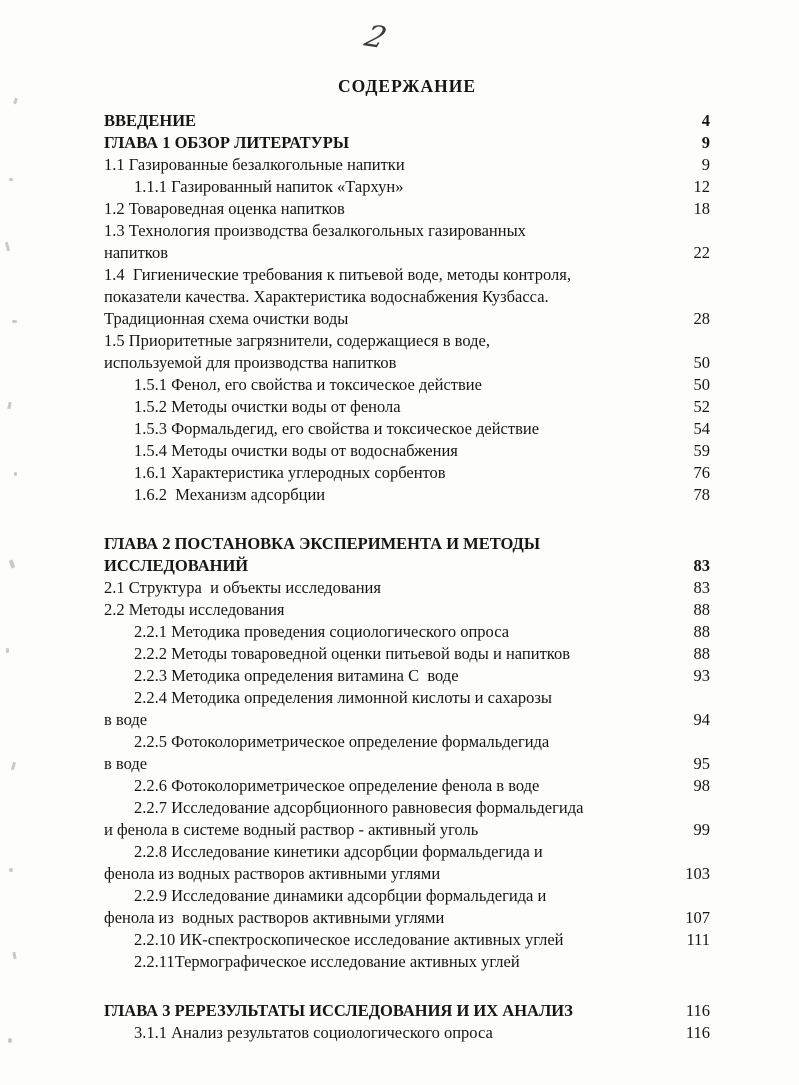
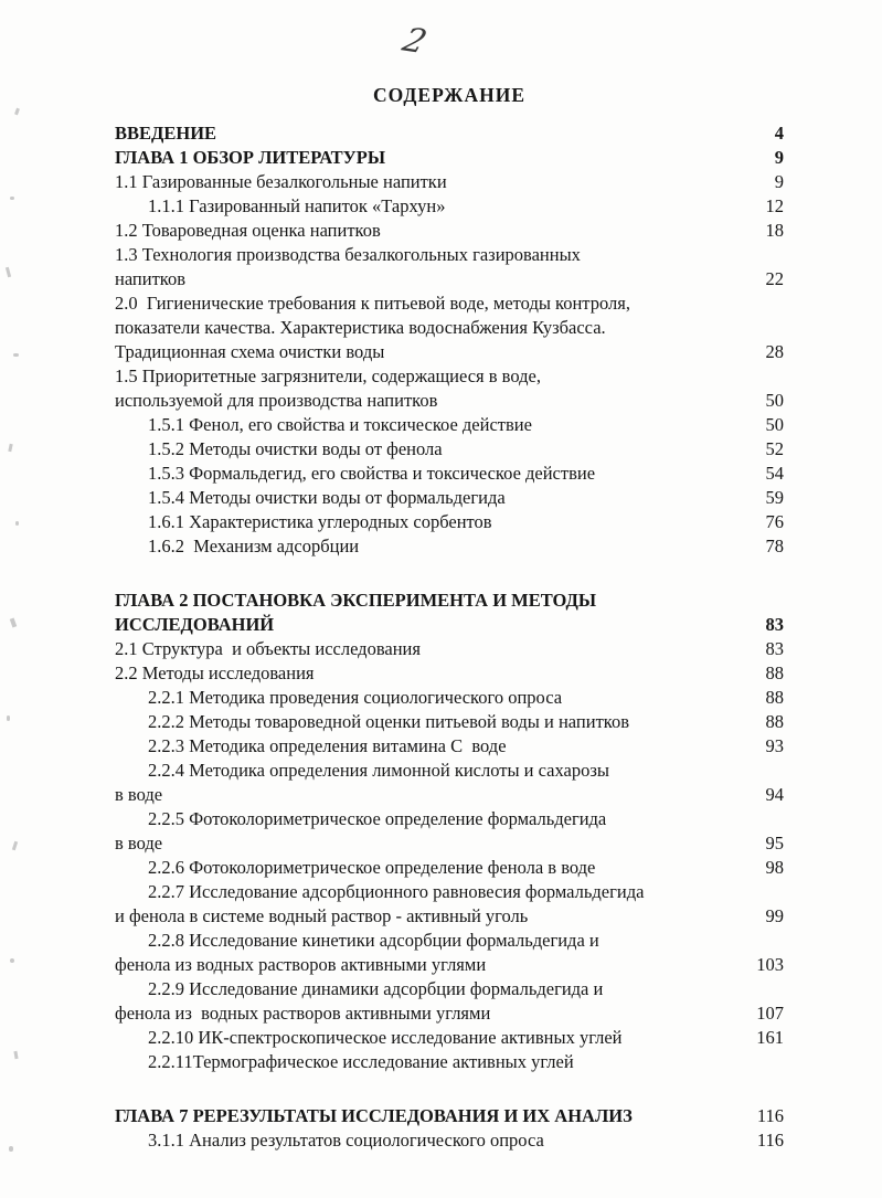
  СОДЕРЖАНИЕ
  ВВЕДЕНИЕ
  4
  ГЛАВА 1 ОБЗОР ЛИТЕРАТУРЫ
  9
  1.1 Газированные безалкогольные напитки
  9
  1.1.1 Газированный напиток «Тархун»
  12
  1.2 Товароведная оценка напитков
  18
  1.3 Технология производства безалкогольных газированных
  напитков
  22
- 1.4 Гигиенические требования к питьевой воде, методы контроля,
+ 2.0 Гигиенические требования к питьевой воде, методы контроля,
  показатели качества. Характеристика водоснабжения Кузбасса.
  Традиционная схема очистки воды
  28
  1.5 Приоритетные загрязнители, содержащиеся в воде,
  используемой для производства напитков
  50
  1.5.1 Фенол, его свойства и токсическое действие
  50
  1.5.2 Методы очистки воды от фенола
  52
  1.5.3 Формальдегид, его свойства и токсическое действие
  54
- 1.5.4 Методы очистки воды от водоснабжения
+ 1.5.4 Методы очистки воды от формальдегида
  59
  1.6.1 Характеристика углеродных сорбентов
  76
  1.6.2 Механизм адсорбции
  78
  ГЛАВА 2 ПОСТАНОВКА ЭКСПЕРИМЕНТА И МЕТОДЫ
  ИССЛЕДОВАНИЙ
  83
  2.1 Структура и объекты исследования
  83
  2.2 Методы исследования
  88
  2.2.1 Методика проведения социологического опроса
  88
  2.2.2 Методы товароведной оценки питьевой воды и напитков
  88
  2.2.3 Методика определения витамина С воде
  93
  2.2.4 Методика определения лимонной кислоты и сахарозы
  в воде
  94
  2.2.5 Фотоколориметрическое определение формальдегида
  в воде
  95
  2.2.6 Фотоколориметрическое определение фенола в воде
  98
  2.2.7 Исследование адсорбционного равновесия формальдегида
  и фенола в системе водный раствор - активный уголь
  99
  2.2.8 Исследование кинетики адсорбции формальдегида и
  фенола из водных растворов активными углями
  103
  2.2.9 Исследование динамики адсорбции формальдегида и
  фенола из водных растворов активными углями
  107
  2.2.10 ИК-спектроскопическое исследование активных углей
- 111
+ 161
  2.2.11Термографическое исследование активных углей
- ГЛАВА 3 РЕРЕЗУЛЬТАТЫ ИССЛЕДОВАНИЯ И ИХ АНАЛИЗ
+ ГЛАВА 7 РЕРЕЗУЛЬТАТЫ ИССЛЕДОВАНИЯ И ИХ АНАЛИЗ
  116
  3.1.1 Анализ результатов социологического опроса
  116
